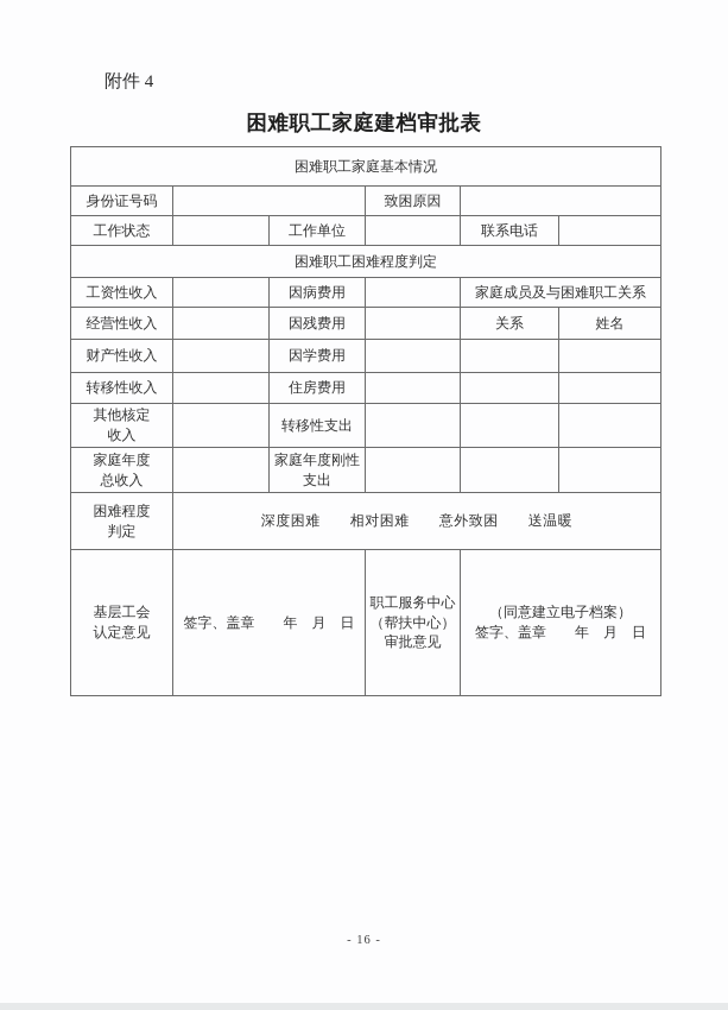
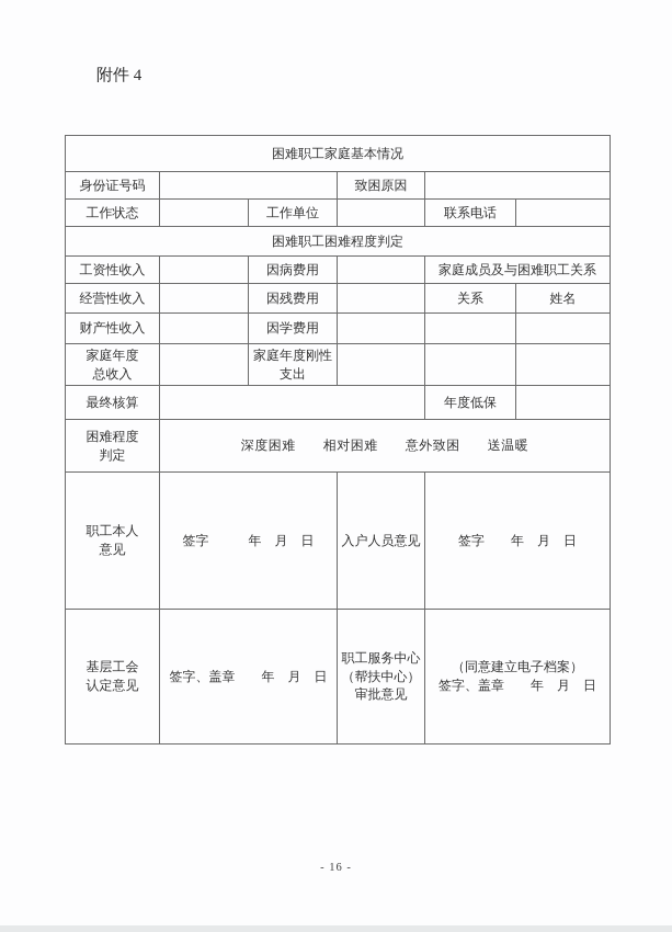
  附件 4
- 困难职工家庭建档审批表
  困难职工家庭基本情况
  身份证号码		致困原因
  工作状态		工作单位		联系电话
  困难职工困难程度判定
  工资性收入		因病费用		家庭成员及与困难职工关系
  经营性收入		因残费用		关系	姓名
  财产性收入		因学费用
- 转移性收入		住房费用
- 其他核定 收入		转移性支出
  家庭年度 总收入		家庭年度刚性 支出
+ 最终核算		年度低保
  困难程度 判定	深度困难 相对困难 意外致困 送温暖
+ 职工本人 意见	签字 年 月 日	入户人员意见	签字 年 月 日
  基层工会 认定意见	签字、盖章 年 月 日	职工服务中心 （帮扶中心） 审批意见	（同意建立电子档案） 签字、盖章 年 月 日
  - 16 -
